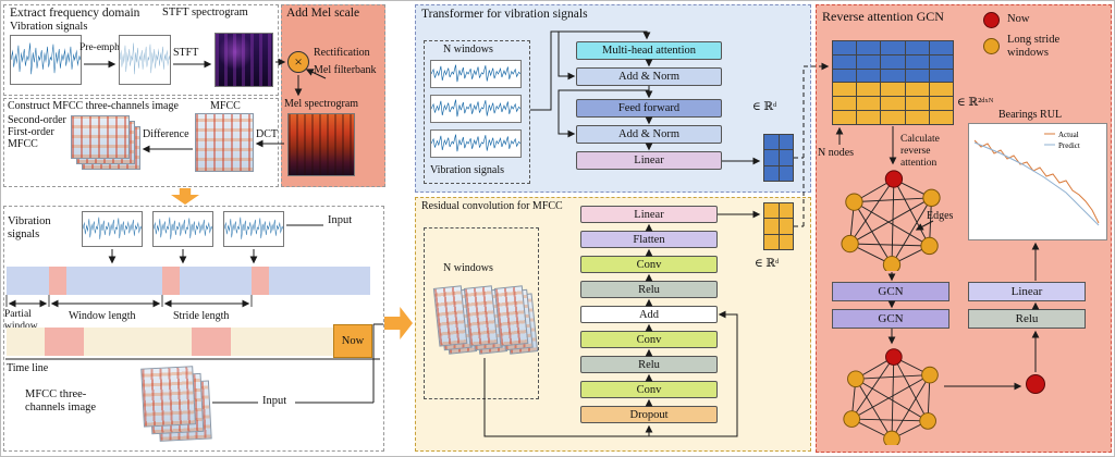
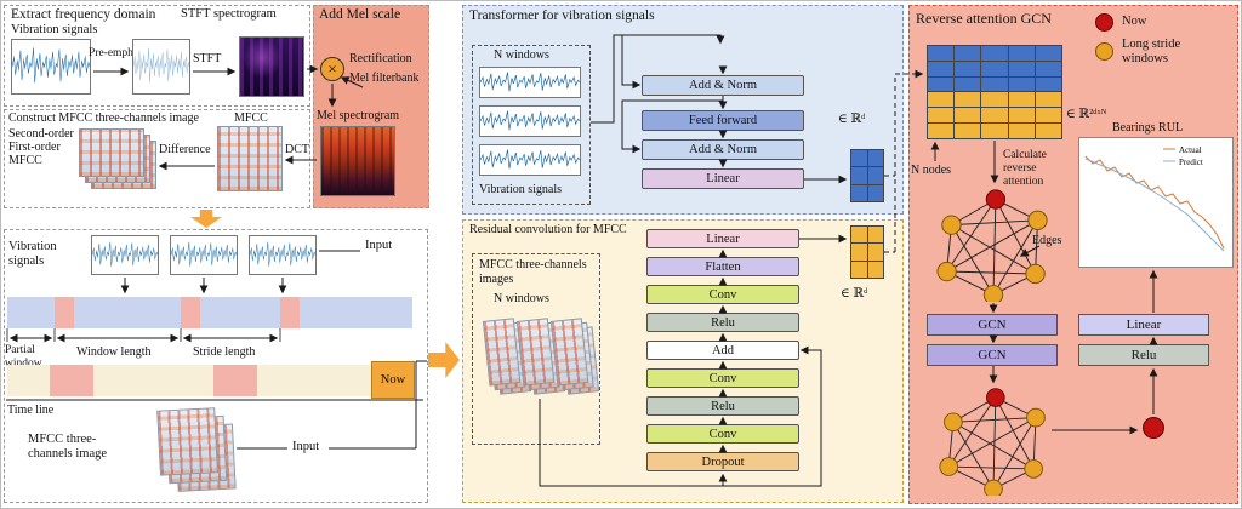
  Extract frequency domain
  STFT spectrogram
  Vibration signals
  STFT
  Add Mel scale
  ×
  Rectification
  Mel filterbank
  Mel spectrogram
  Construct MFCC three-channels image
  Second-order
  First-order
  MFCC
  Difference
  MFCC
  DCT
  Vibration signals
  Input
  Window length
  Stride length
  Now
  Time line
  MFCC three-channels image
  Input
  Transformer for vibration signals
  N windows
  Vibration signals
- Multi-head attention
  Add & Norm
  Feed forward
  Add & Norm
  Linear
  ∈ ℝᵈ
  Residual convolution for MFCC
+ MFCC three-channels images
  N windows
  Linear
  Flatten
  Conv
  Relu
  Add
  Conv
  Relu
  Conv
  Dropout
  ∈ ℝᵈ
  Reverse attention GCN
  Now
  Long stride windows
  ∈ ℝ²ᵈˣᴺ
  N nodes
  Calculate reverse attention
  Edges
  Bearings RUL
  Actual
  Predict
  GCN
  GCN
  Linear
  Relu
